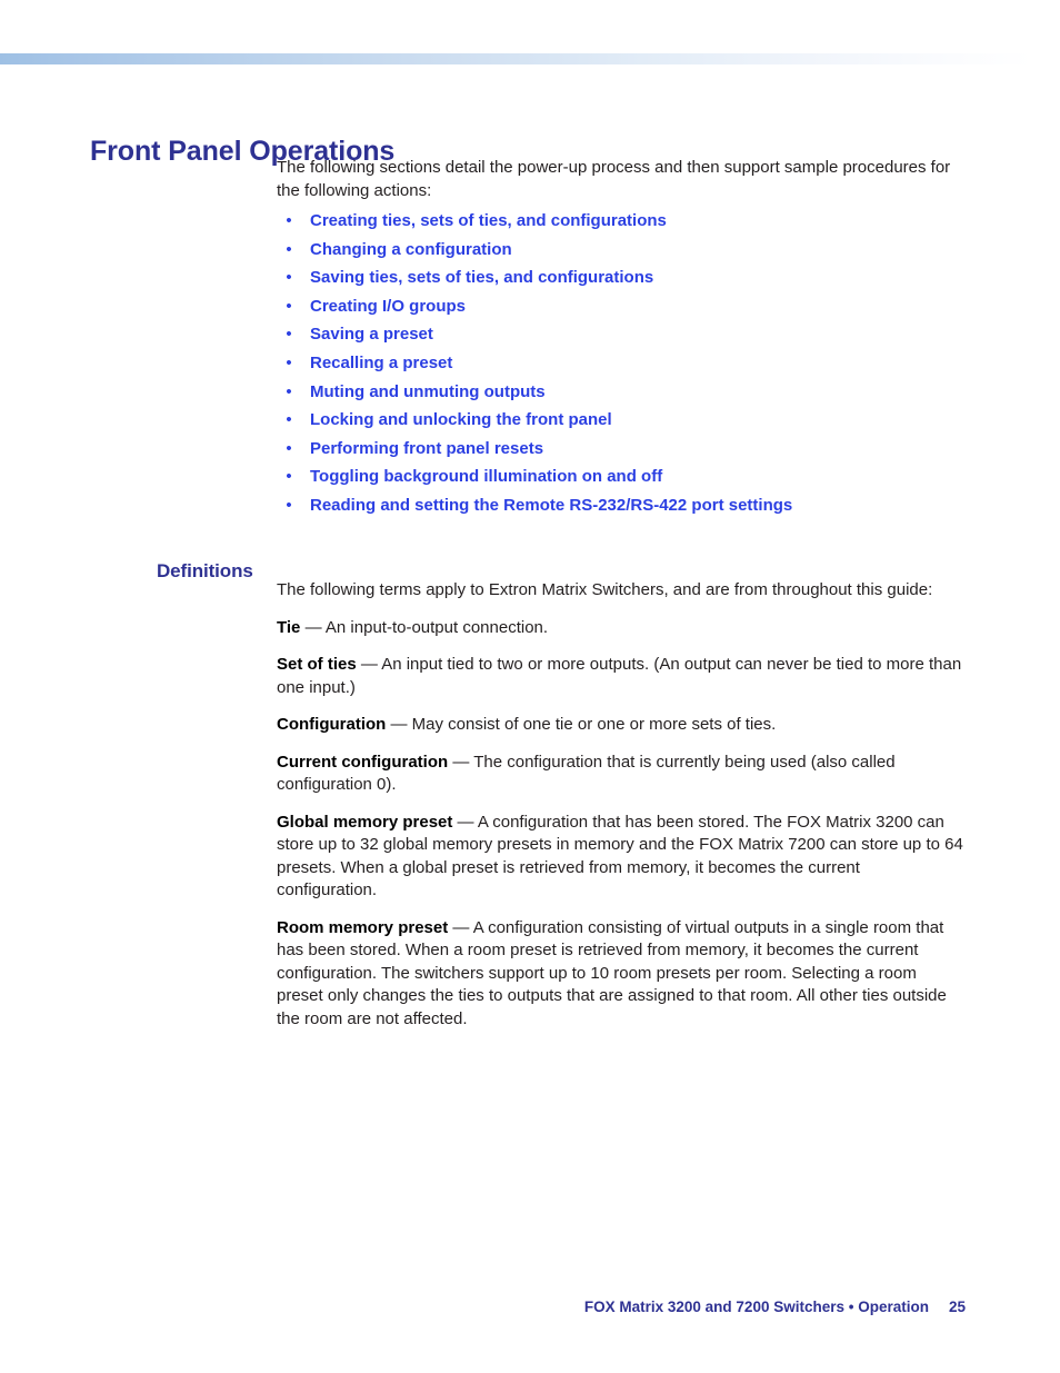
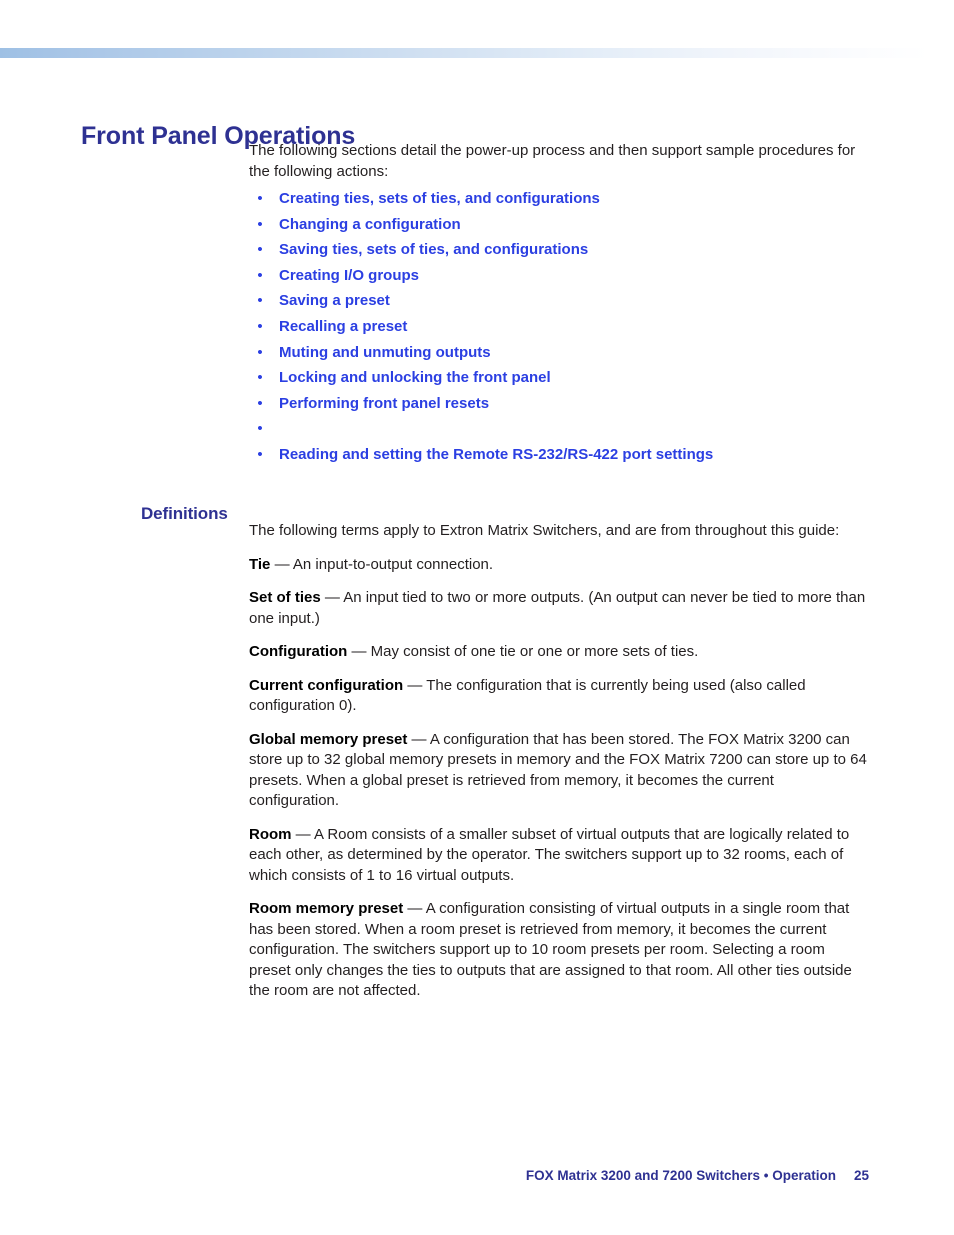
  Front Panel Operations
  The following sections detail the power-up process and then support sample procedures for the following actions:
  •
  Creating ties, sets of ties, and configurations
  •
  Changing a configuration
  •
  Saving ties, sets of ties, and configurations
  •
  Creating I/O groups
  •
  Saving a preset
  •
  Recalling a preset
  •
  Muting and unmuting outputs
  •
  Locking and unlocking the front panel
  •
  Performing front panel resets
  •
- Toggling background illumination on and off
  •
  Reading and setting the Remote RS-232/RS-422 port settings
  Definitions
  The following terms apply to Extron Matrix Switchers, and are from throughout this guide:
  Tie — An input-to-output connection.
  Set of ties — An input tied to two or more outputs. (An output can never be tied to more than one input.)
  Configuration — May consist of one tie or one or more sets of ties.
  Current configuration — The configuration that is currently being used (also called configuration 0).
  Global memory preset — A configuration that has been stored. The FOX Matrix 3200 can store up to 32 global memory presets in memory and the FOX Matrix 7200 can store up to 64 presets. When a global preset is retrieved from memory, it becomes the current configuration.
+ Room — A Room consists of a smaller subset of virtual outputs that are logically related to each other, as determined by the operator. The switchers support up to 32 rooms, each of which consists of 1 to 16 virtual outputs.
  Room memory preset — A configuration consisting of virtual outputs in a single room that has been stored. When a room preset is retrieved from memory, it becomes the current configuration. The switchers support up to 10 room presets per room. Selecting a room preset only changes the ties to outputs that are assigned to that room. All other ties outside the room are not affected.
  FOX Matrix 3200 and 7200 Switchers • Operation 25
